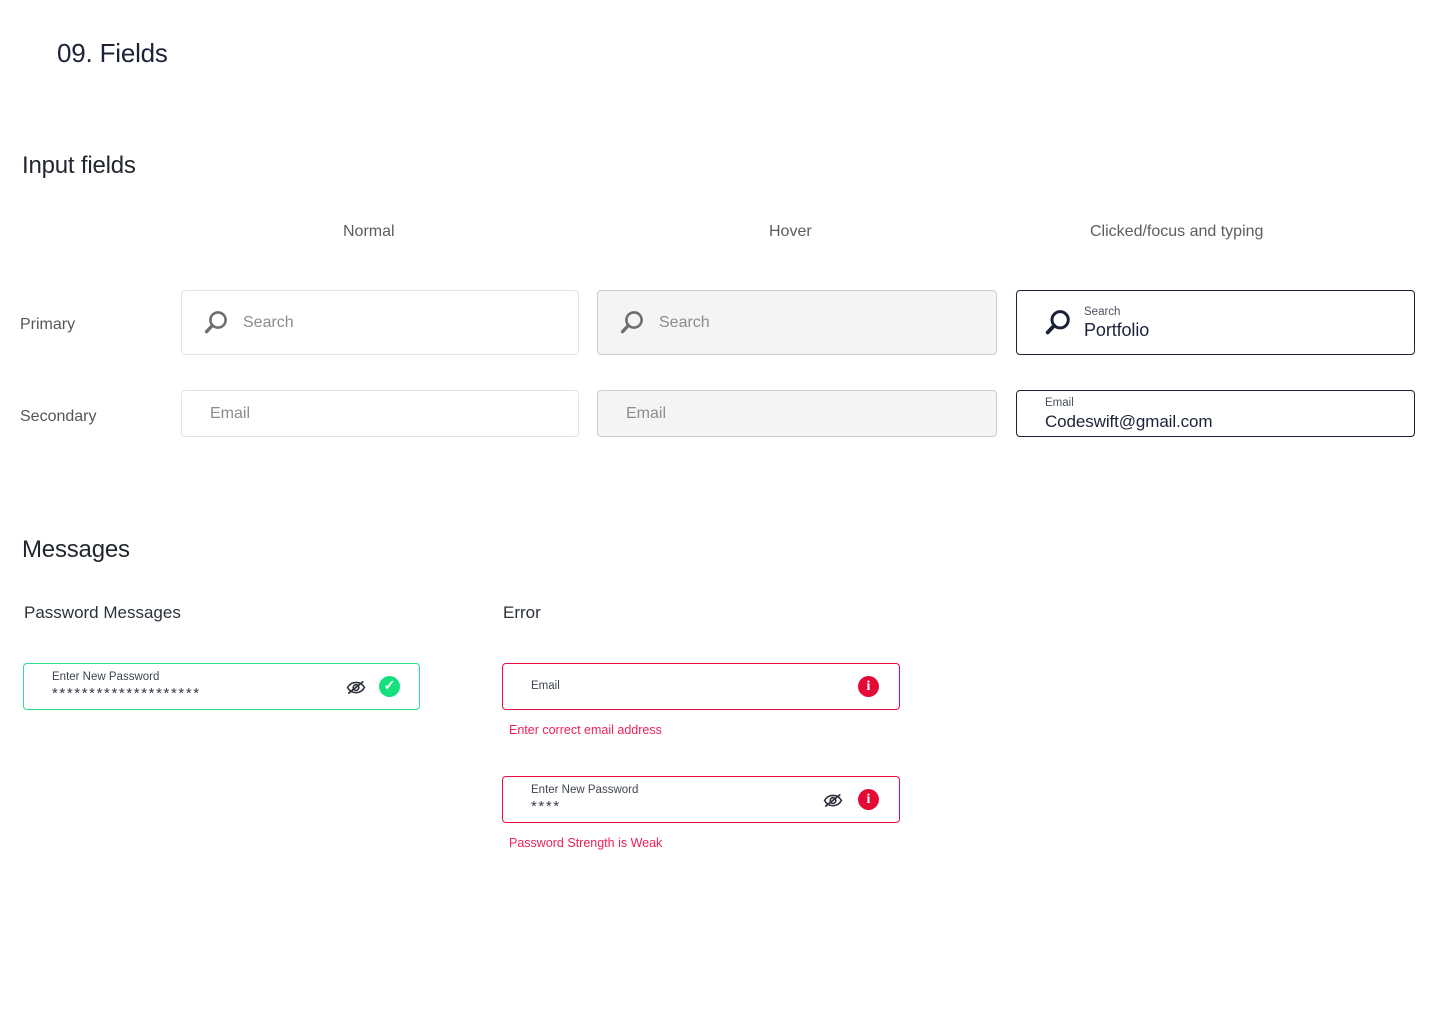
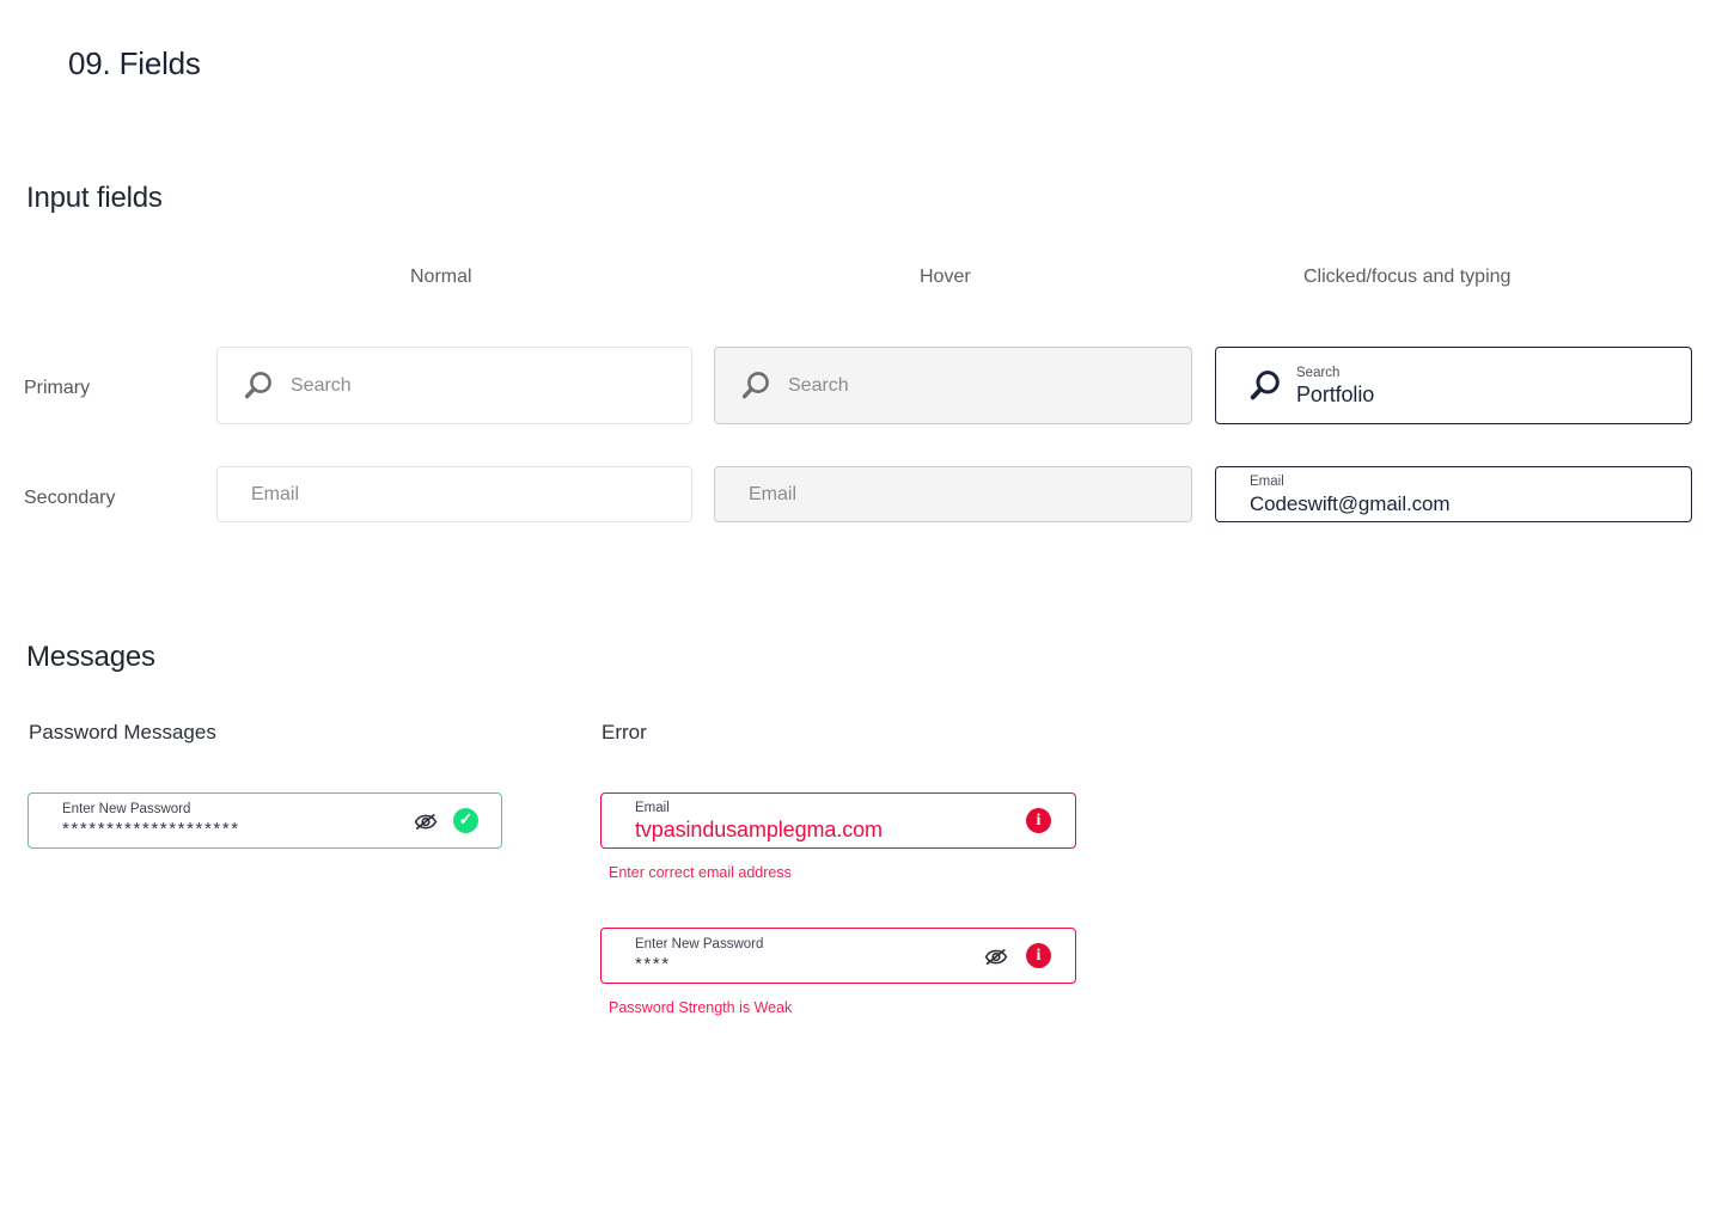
  09. Fields
  Input fields
  Normal
  Hover
  Clicked/focus and typing
  Primary
  Secondary
  Search
  Search
  Search
  Portfolio
  Email
  Email
  Email
  Codeswift@gmail.com
  Messages
  Password Messages
  Error
  Enter New Password
  ********************
  ✓
  Email
+ tvpasindusamplegma.com
  i
  Enter correct email address
  Enter New Password
  ****
  i
  Password Strength is Weak
